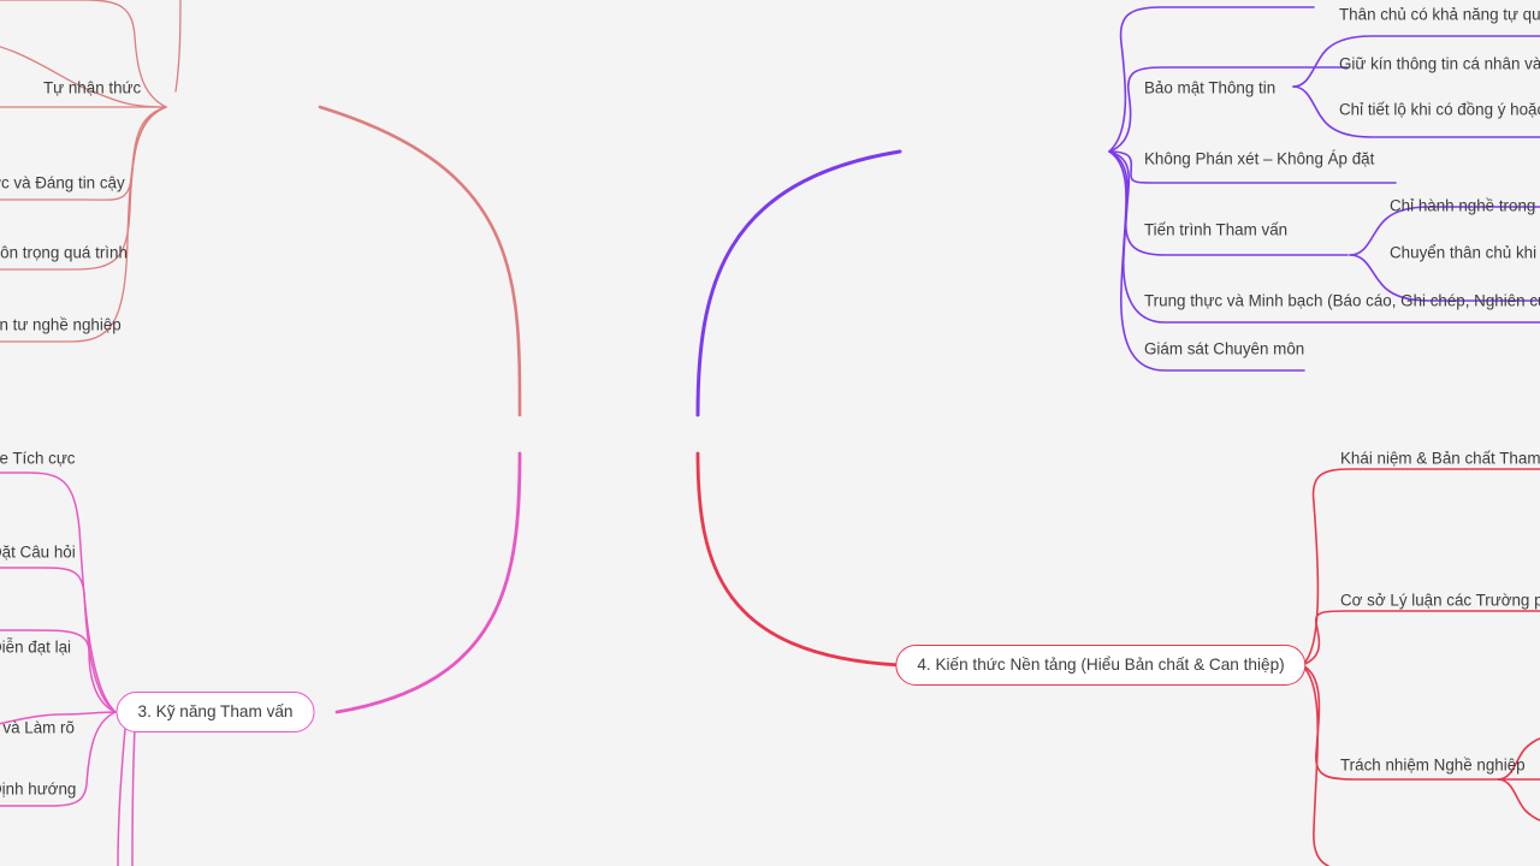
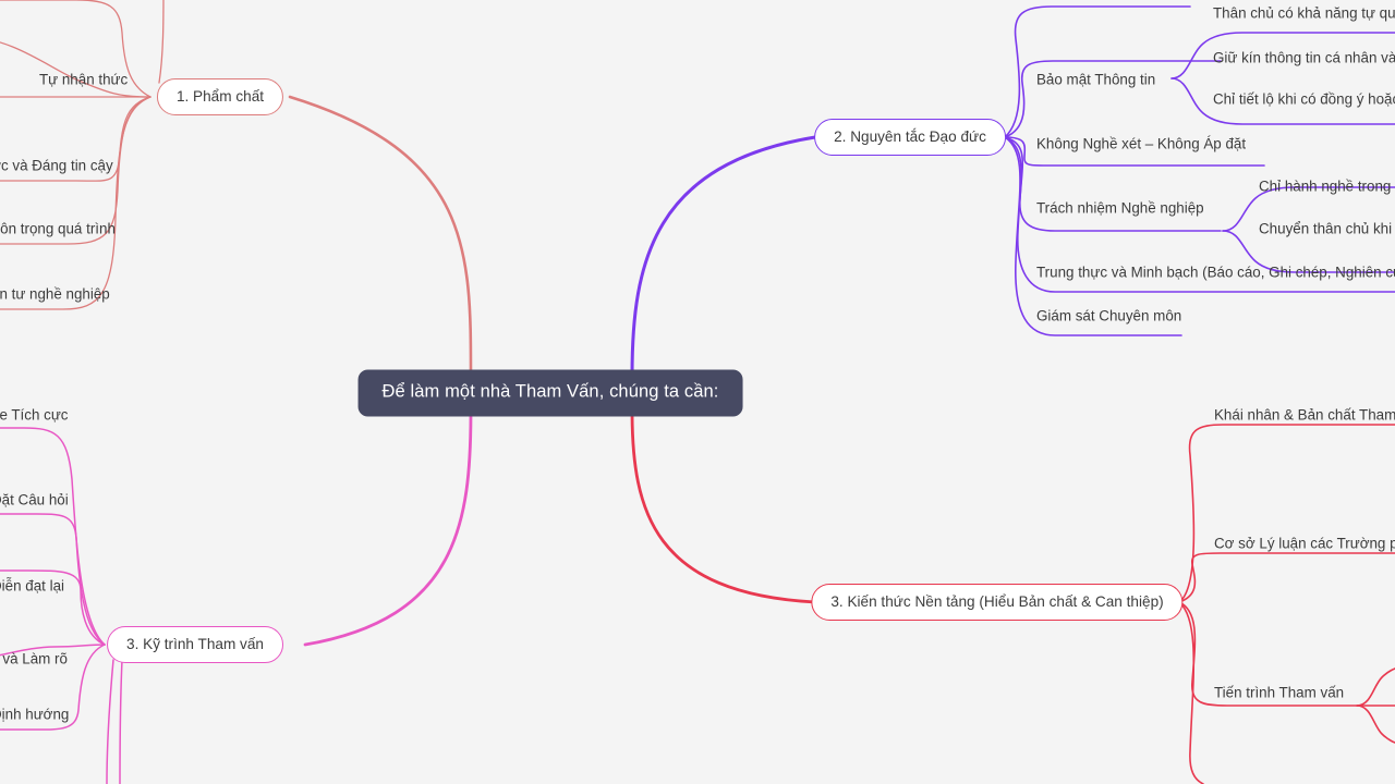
+ Để làm một nhà Tham Vấn, chúng ta cần:
+ 1. Phẩm chất
+ 2. Nguyên tắc Đạo đức
- 3. Kỹ năng Tham vấn
+ 3. Kỹ trình Tham vấn
- 4. Kiến thức Nền tảng (Hiểu Bản chất & Can thiệp)
+ 3. Kiến thức Nền tảng (Hiểu Bản chất & Can thiệp)
  Tự nhận thức
  c và Đáng tin cậy
  ôn trọng quá trình
  n tư nghề nghiệp
  Thân chủ có khả năng tự qu
  Bảo mật Thông tin
  Giữ kín thông tin cá nhân và
  Chỉ tiết lộ khi có đồng ý hoặ
- Không Phán xét – Không Áp đặt
+ Không Nghề xét – Không Áp đặt
- Tiến trình Tham vấn
+ Trách nhiệm Nghề nghiệp
  Chỉ hành nghề trong
  Chuyển thân chủ khi
  Trung thực và Minh bạch (Báo cáo, Ghi chép, Nghiên c
  Giám sát Chuyên môn
  e Tích cực
  ặt Câu hỏi
  iễn đạt lại
  và Làm rõ
  ịnh hướng
- Khái niệm & Bản chất Tham
+ Khái nhân & Bản chất Tham
  Cơ sở Lý luận các Trường p
- Trách nhiệm Nghề nghiệp
+ Tiến trình Tham vấn
